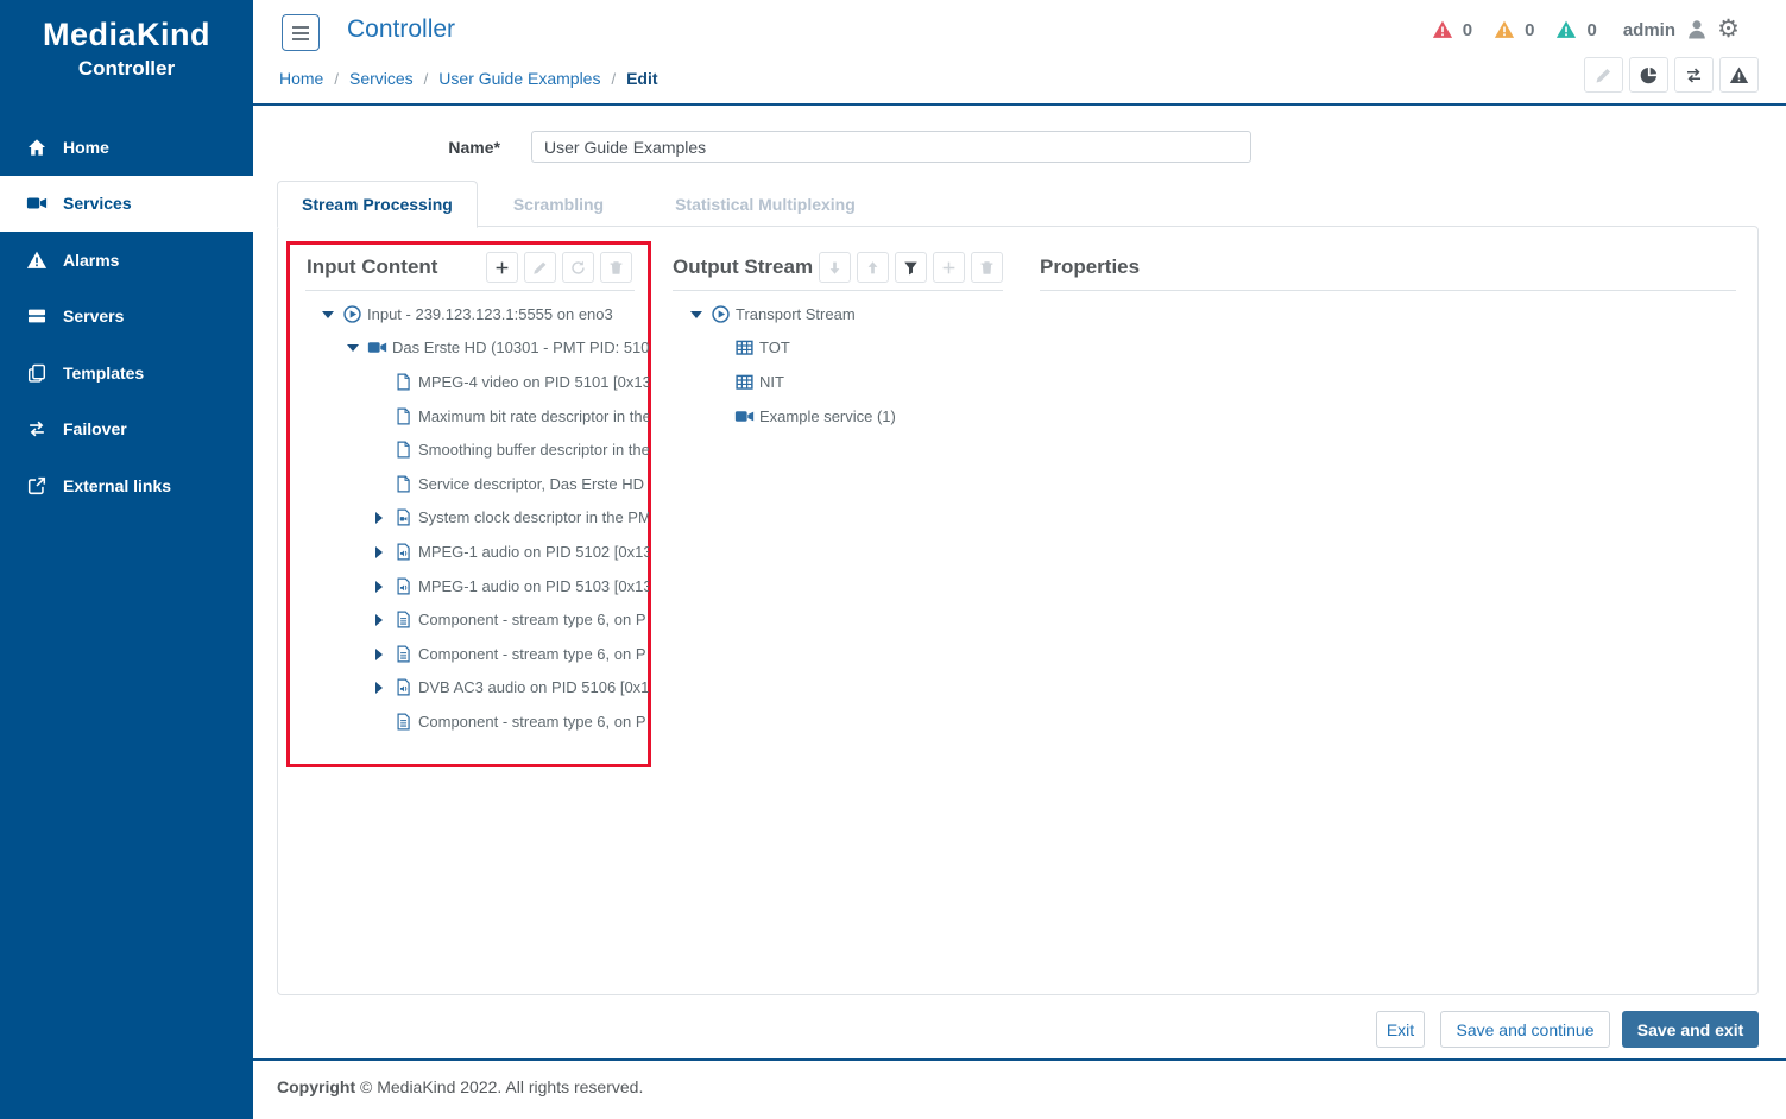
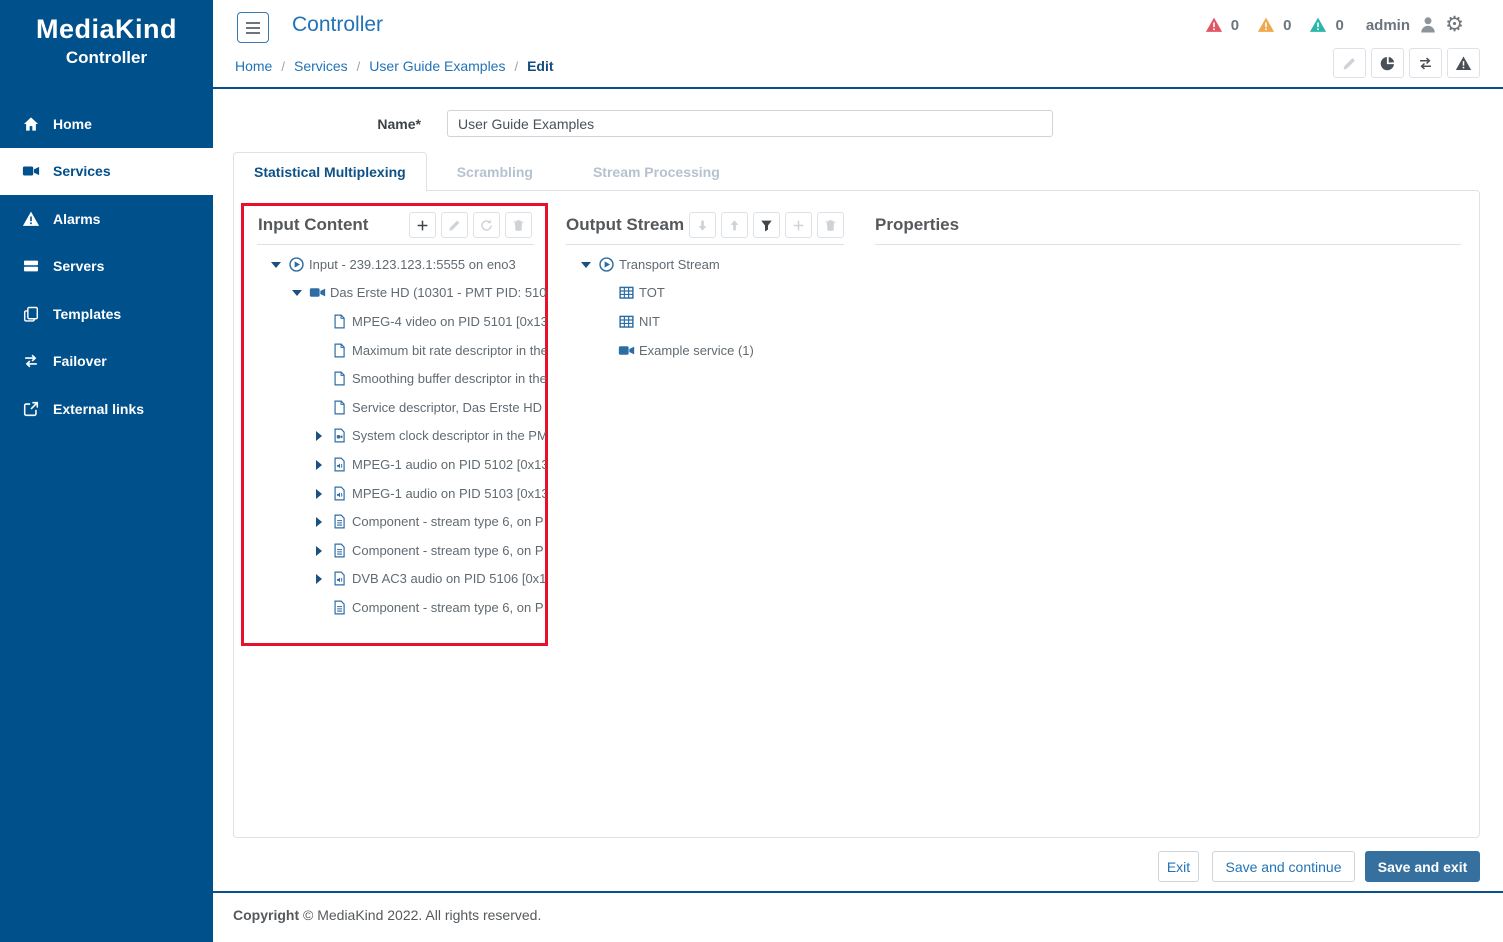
  MediaKind
  Controller
  Home
  Services
  Alarms
  Servers
  Templates
  Failover
  External links
  Controller
  Home
  /
  Services
  /
  User Guide Examples
  /
  Edit
  0
  0
  0
  admin
  ⚙
  Name*
  User Guide Examples
- Stream Processing
+ Statistical Multiplexing
  Scrambling
- Statistical Multiplexing
+ Stream Processing
  Input Content
  Input - 239.123.123.1:5555 on eno3
  Das Erste HD (10301 - PMT PID: 510
  MPEG-4 video on PID 5101 [0x13
  Maximum bit rate descriptor in the
  Smoothing buffer descriptor in the
  Service descriptor, Das Erste HD
  System clock descriptor in the PM
  MPEG-1 audio on PID 5102 [0x13
  MPEG-1 audio on PID 5103 [0x13
  Component - stream type 6, on P
  Component - stream type 6, on P
  DVB AC3 audio on PID 5106 [0x1
  Component - stream type 6, on P
  Output Stream
  Transport Stream
  TOT
  NIT
  Example service (1)
  Properties
  Exit
  Save and continue
  Save and exit
  Copyright © MediaKind 2022. All rights reserved.
